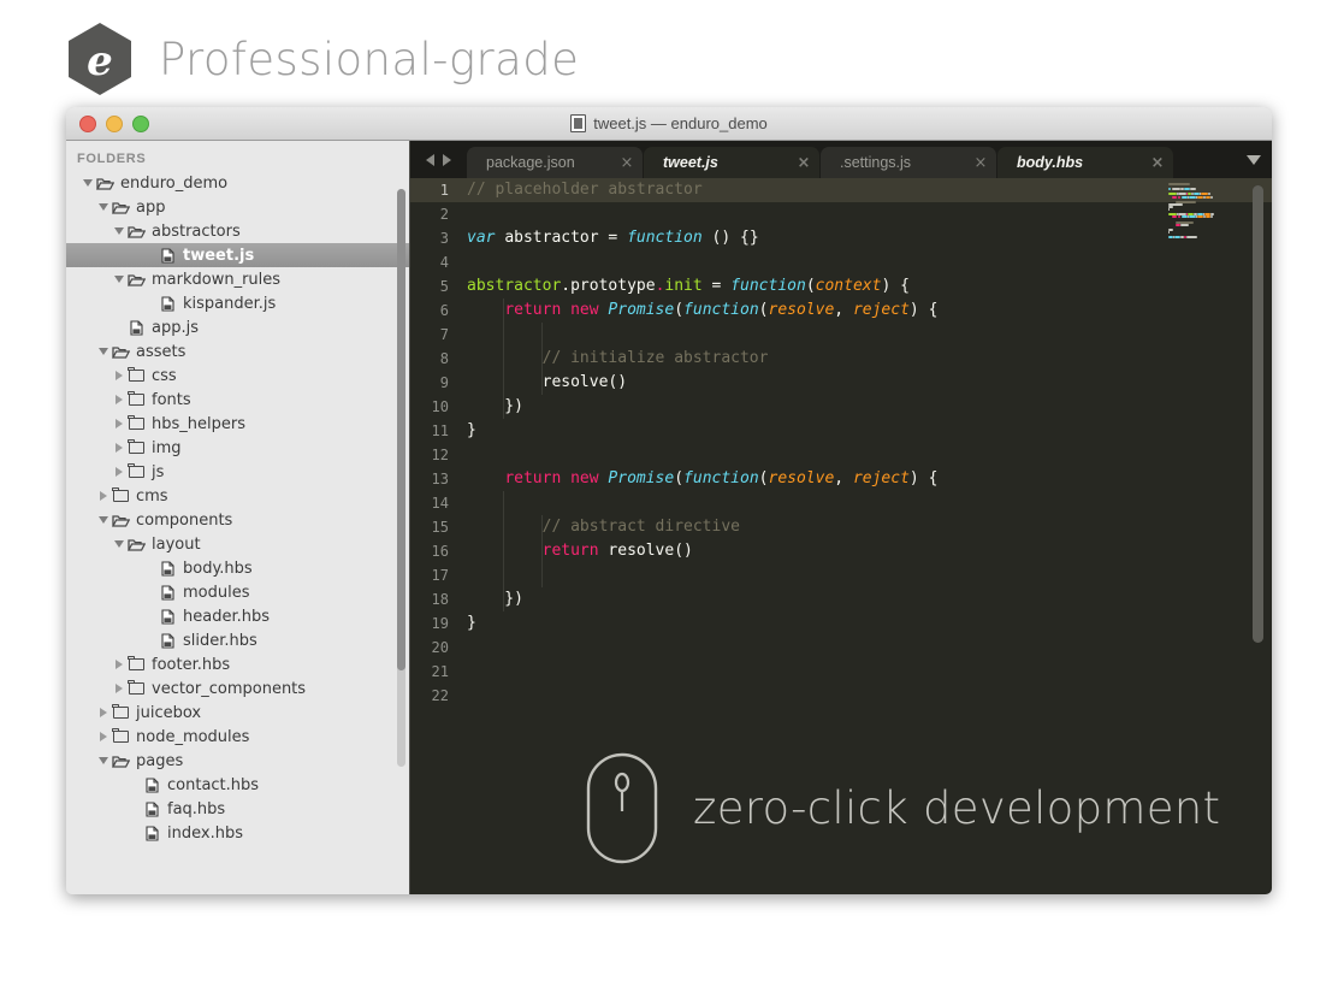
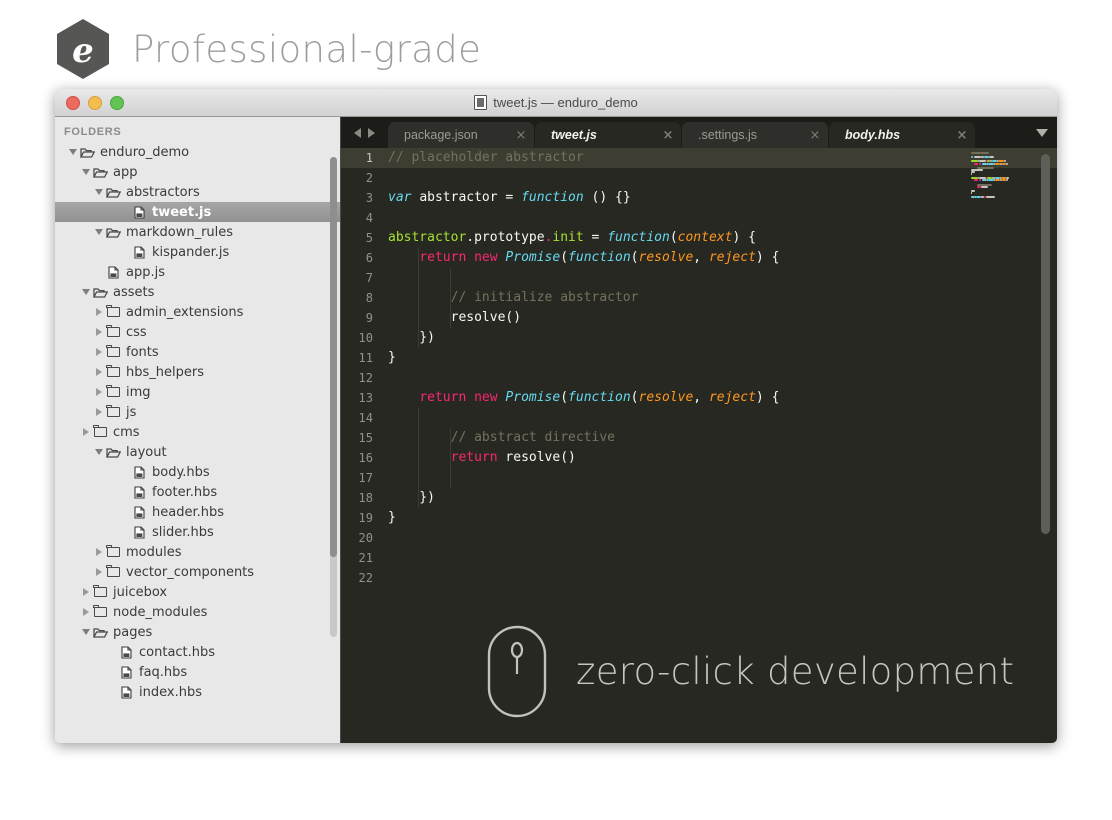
  e
  Professional-grade
  tweet.js — enduro_demo
  FOLDERS
  enduro_demo
  app
  abstractors
  tweet.js
  markdown_rules
  kispander.js
  app.js
  assets
+ admin_extensions
  css
  fonts
  hbs_helpers
  img
  js
  cms
- components
  layout
  body.hbs
- modules
+ footer.hbs
  header.hbs
  slider.hbs
- footer.hbs
+ modules
  vector_components
  juicebox
  node_modules
  pages
  contact.hbs
  faq.hbs
  index.hbs
  package.json
  ×
  tweet.js
  ×
  .settings.js
  ×
  body.hbs
  ×
  1
  2
  3
  4
  5
  6
  7
  8
  9
  10
  11
  12
  13
  14
  15
  16
  17
  18
  19
  20
  21
  22
  // placeholder abstractor
  var abstractor = function () {}
  abstractor.prototype.init = function(context) {
  return new Promise(function(resolve, reject) {
  // initialize abstractor
  resolve()
  })
  }
  return new Promise(function(resolve, reject) {
  // abstract directive
  return resolve()
  })
  }
  zero-click development
